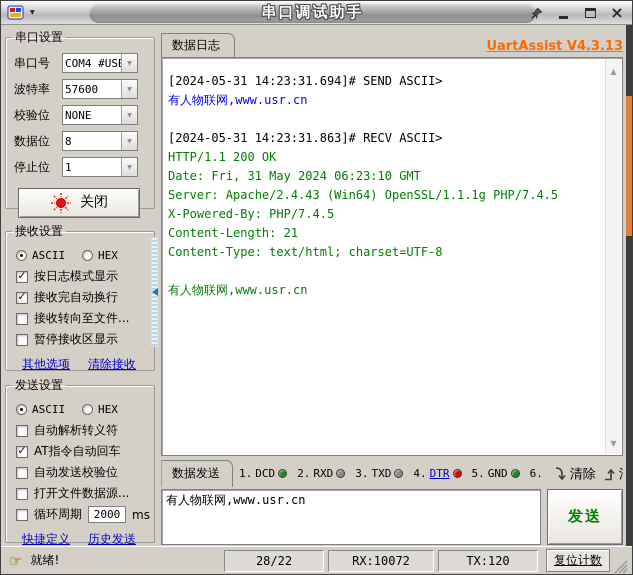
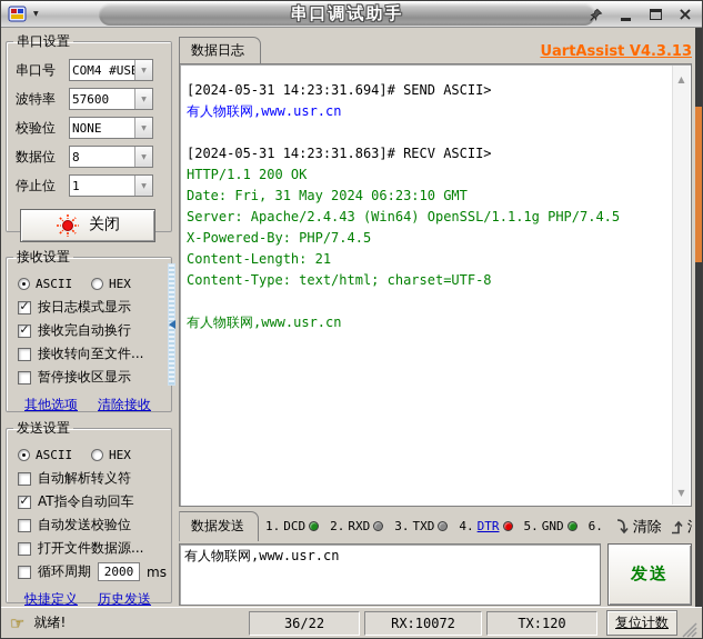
  串口调试助手
  ×
  串口设置
  串口号
  COM4 #US
  波特率
  57600
  校验位
  NONE
  数据位
  8
  停止位
  1
  关闭
  接收设置
  ASCII
  HEX
  按日志模式显示
  接收完自动换行
  接收转向至文件...
  暂停接收区显示
  其他选项
  清除接收
  发送设置
  ASCII
  HEX
  自动解析转义符
  AT指令自动回车
  自动发送校验位
  打开文件数据源...
  循环周期
  2000
  ms
  快捷定义
  历史发送
  数据日志
  UartAssist V4.3.13
  [2024-05-31 14:23:31.694]# SEND ASCII>
  有人物联网,www.usr.cn
  [2024-05-31 14:23:31.863]# RECV ASCII>
  HTTP/1.1 200 OK
  Date: Fri, 31 May 2024 06:23:10 GMT
  Server: Apache/2.4.43 (Win64) OpenSSL/1.1.1g PHP/7.4.5
  X-Powered-By: PHP/7.4.5
  Content-Length: 21
  Content-Type: text/html; charset=UTF-8
  有人物联网,www.usr.cn
  ▲
  ▼
  数据发送
  1.
  DCD
  2.
  RXD
  3.
  TXD
  4.
  DTR
  5.
  GND
  6.
  清除
  有人物联网,www.usr.cn
  发送
  ☞
  就绪!
- 28/22
+ 36/22
  RX:10072
  TX:120
  复位计数
